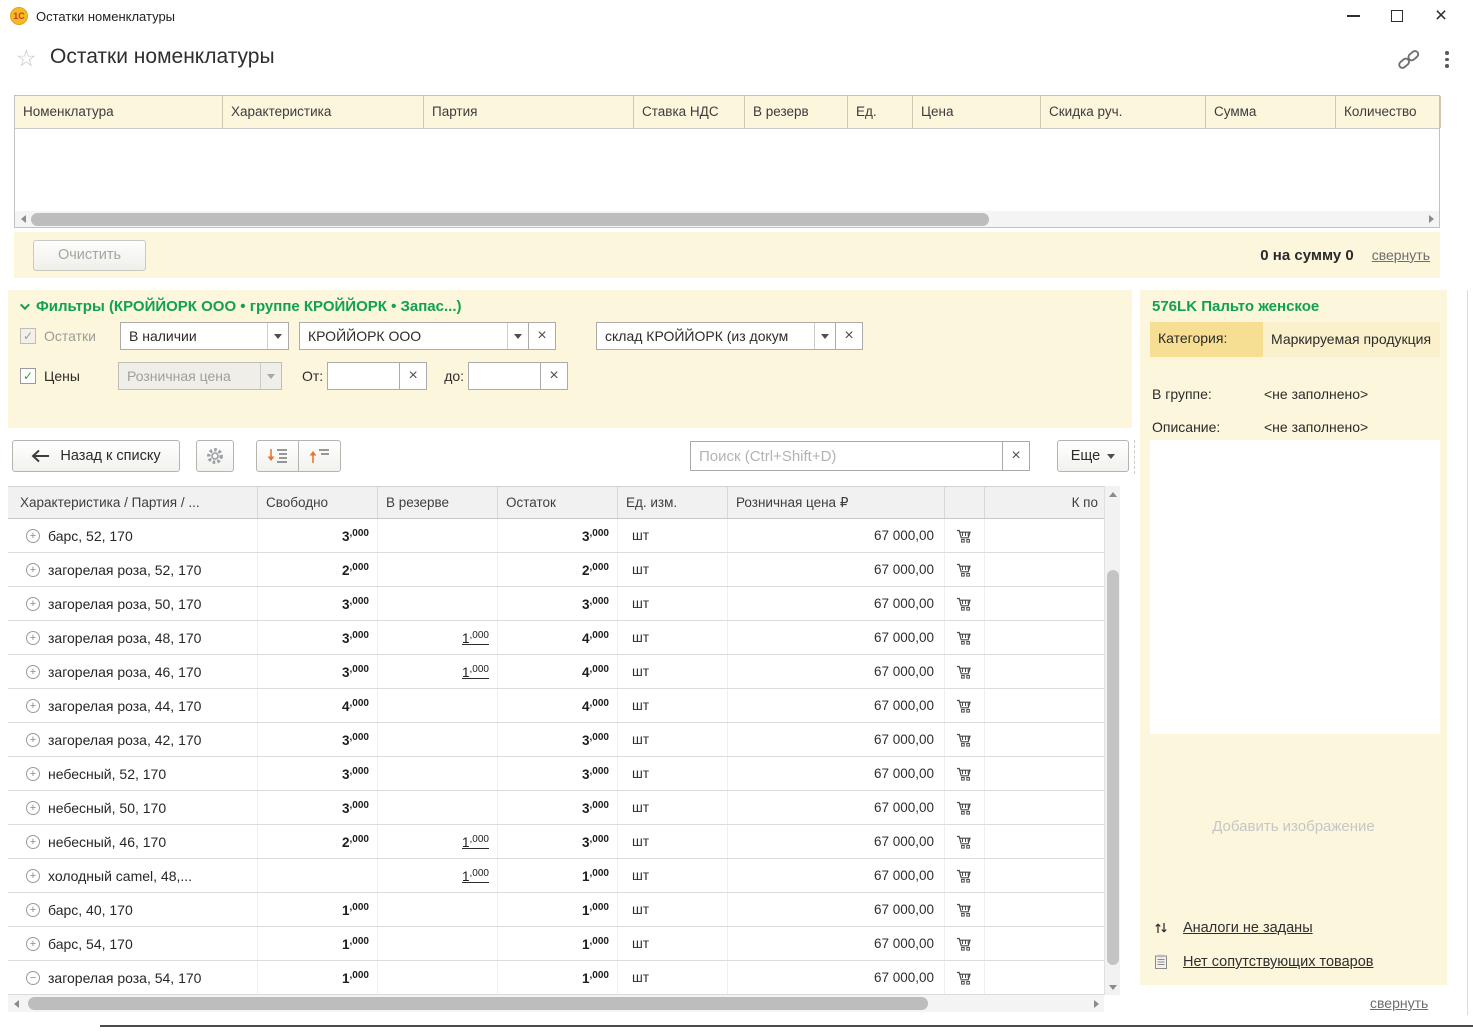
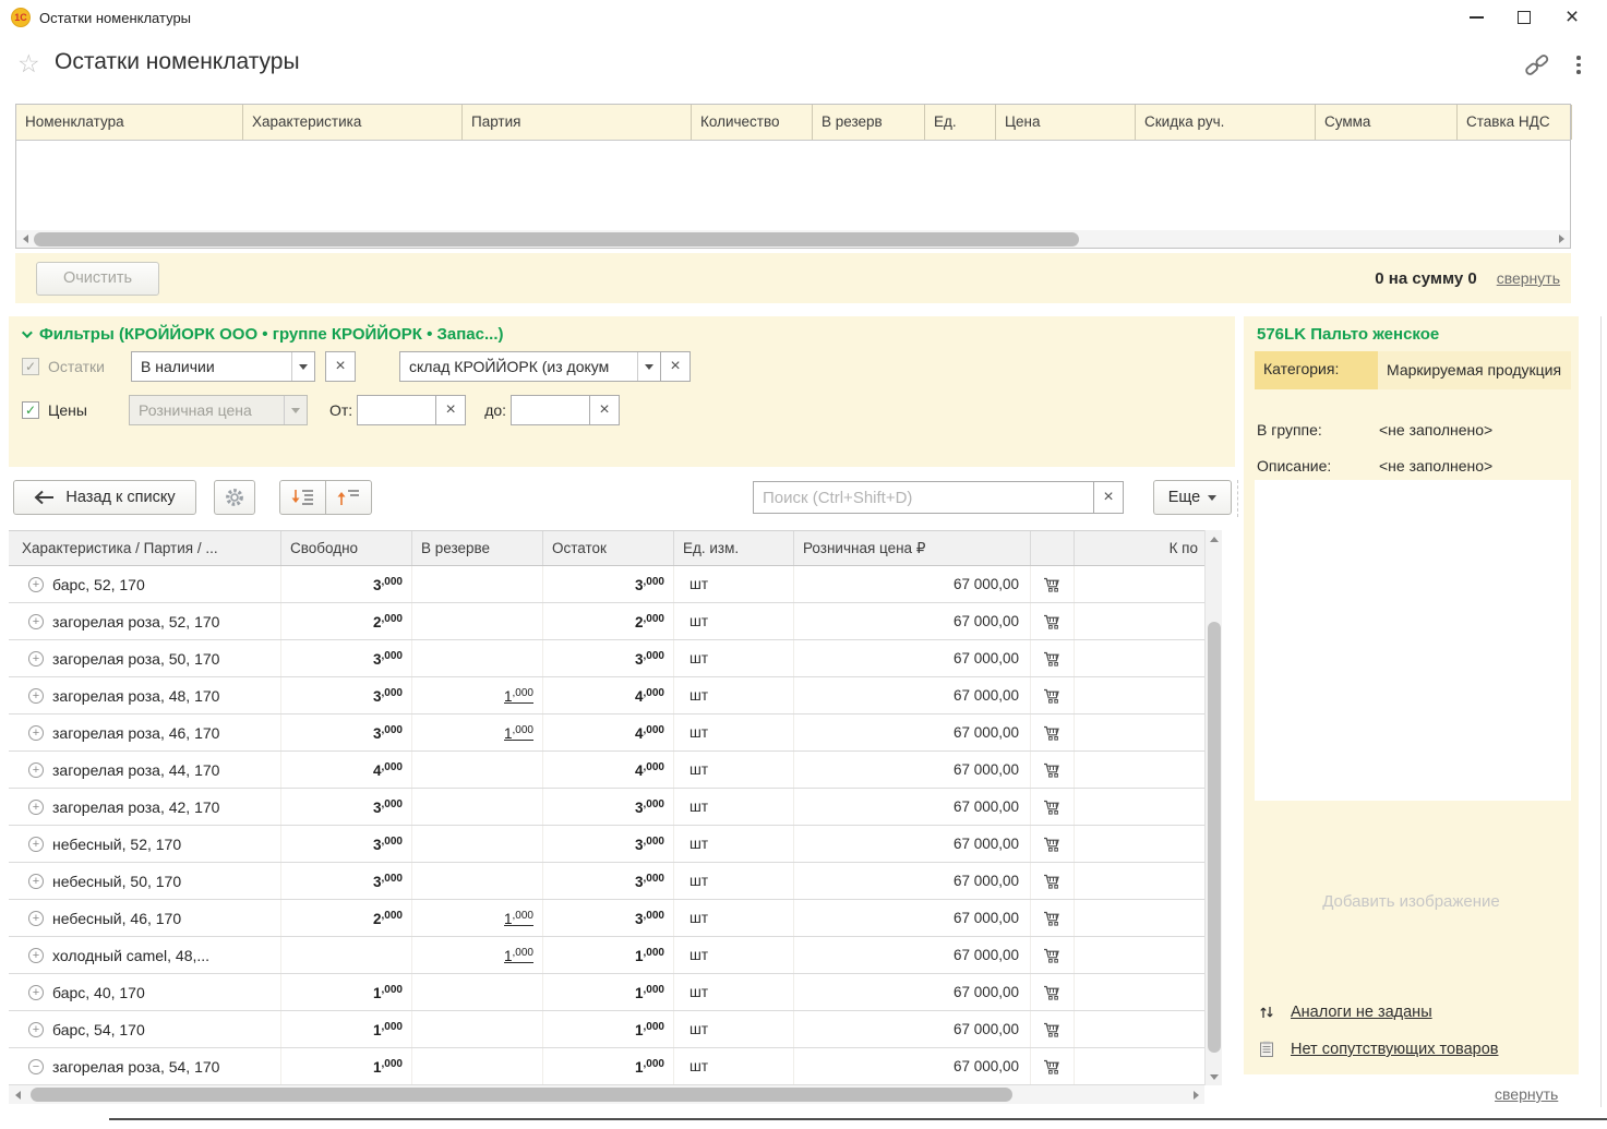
  1С
  Остатки номенклатуры
  ×
  ☆
  Остатки номенклатуры
  Номенклатура
  Характеристика
  Партия
- Ставка НДС
+ Количество
  В резерв
  Ед.
  Цена
  Скидка руч.
  Сумма
- Количество
+ Ставка НДС
  Очистить
  0 на сумму 0
  свернуть
  Фильтры (КРОЙЙОРК ООО • группе КРОЙЙОРК • Запас...)
  ✓
  Остатки
  В наличии
- КРОЙЙОРК ООО
  ×
  склад КРОЙЙОРК (из докум
  ×
  ✓
  Цены
  Розничная цена
  От:
  ×
  до:
  ×
  Назад к списку
  Поиск (Ctrl+Shift+D)
  ×
  Еще
  Характеристика / Партия / ...
  Свободно
  В резерве
  Остаток
  Ед. изм.
  Розничная цена ₽
  К по
  +
  барс, 52, 170
  3,000
  3,000
  шт
  67 000,00
  +
  загорелая роза, 52, 170
  2,000
  2,000
  шт
  67 000,00
  +
  загорелая роза, 50, 170
  3,000
  3,000
  шт
  67 000,00
  +
  загорелая роза, 48, 170
  3,000
  1,000
  4,000
  шт
  67 000,00
  +
  загорелая роза, 46, 170
  3,000
  1,000
  4,000
  шт
  67 000,00
  +
  загорелая роза, 44, 170
  4,000
  4,000
  шт
  67 000,00
  +
  загорелая роза, 42, 170
  3,000
  3,000
  шт
  67 000,00
  +
  небесный, 52, 170
  3,000
  3,000
  шт
  67 000,00
  +
  небесный, 50, 170
  3,000
  3,000
  шт
  67 000,00
  +
  небесный, 46, 170
  2,000
  1,000
  3,000
  шт
  67 000,00
  +
  холодный camel, 48,...
  1,000
  1,000
  шт
  67 000,00
  +
  барс, 40, 170
  1,000
  1,000
  шт
  67 000,00
  +
  барс, 54, 170
  1,000
  1,000
  шт
  67 000,00
  −
  загорелая роза, 54, 170
  1,000
  1,000
  шт
  67 000,00
  576LK Пальто женское
  Категория:
  Маркируемая продукция
  В группе:
  <не заполнено>
  Описание:
  <не заполнено>
  Добавить изображение
  Аналоги не заданы
  Нет сопутствующих товаров
  свернуть
